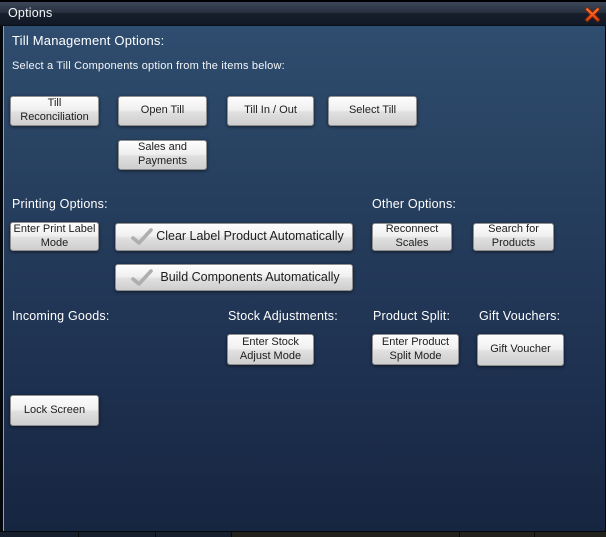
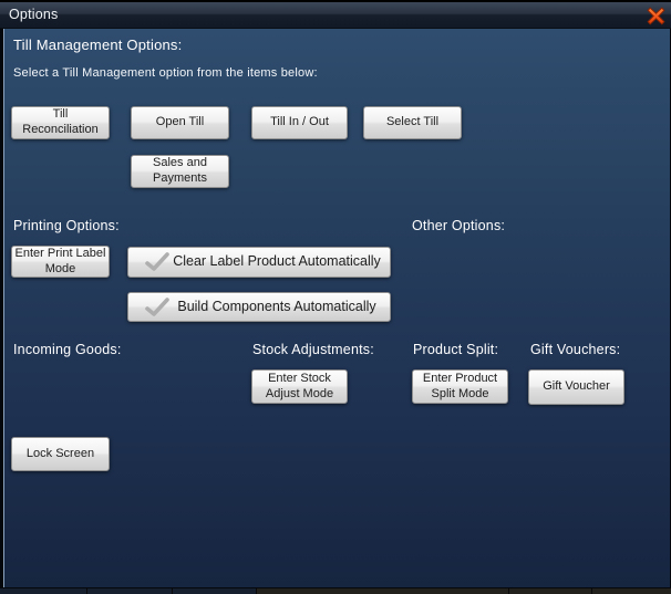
  Options
  Till Management Options:
- Select a Till Components option from the items below:
+ Select a Till Management option from the items below:
  Till Reconciliation
  Open Till
  Till In / Out
  Select Till
  Sales and Payments
  Printing Options:
  Other Options:
  Enter Print Label Mode
  Clear Label Product Automatically
  Build Components Automatically
- Reconnect Scales
- Search for Products
  Incoming Goods:
  Stock Adjustments:
  Product Split:
  Gift Vouchers:
  Enter Stock Adjust Mode
  Enter Product Split Mode
  Gift Voucher
  Lock Screen
